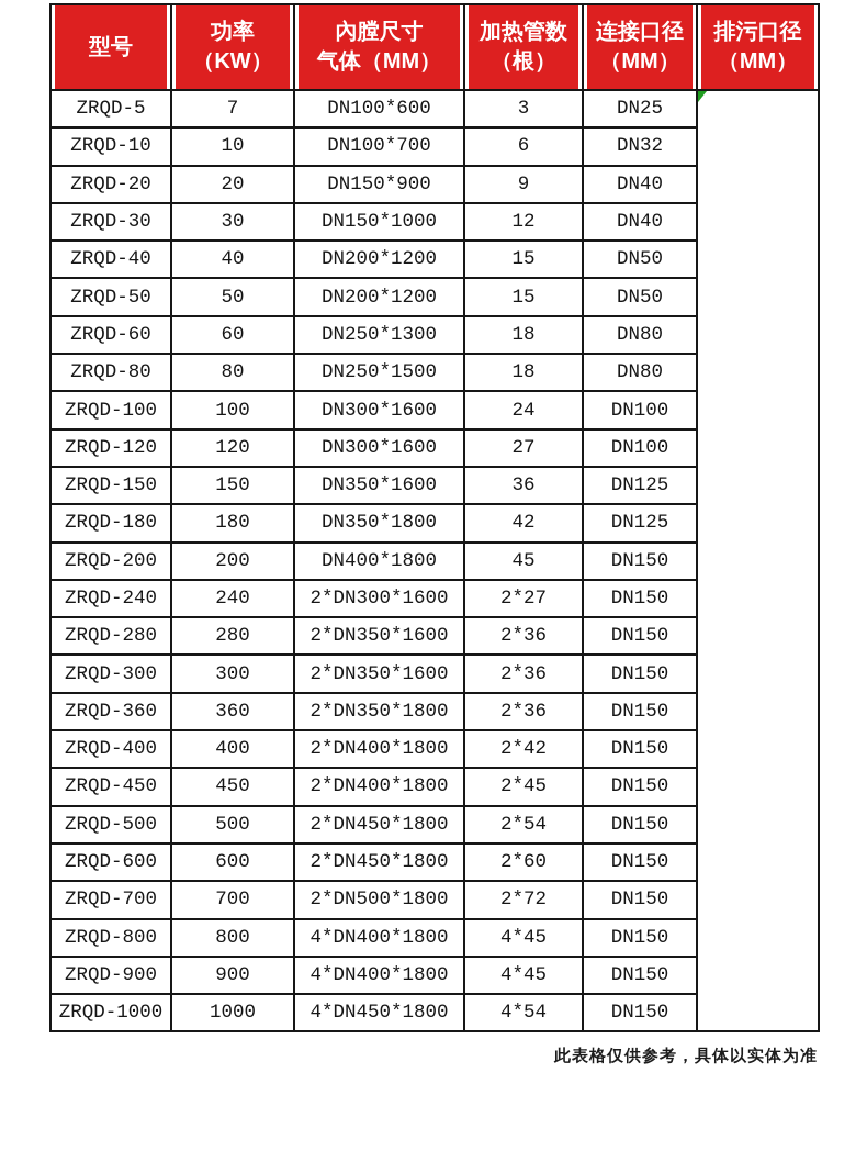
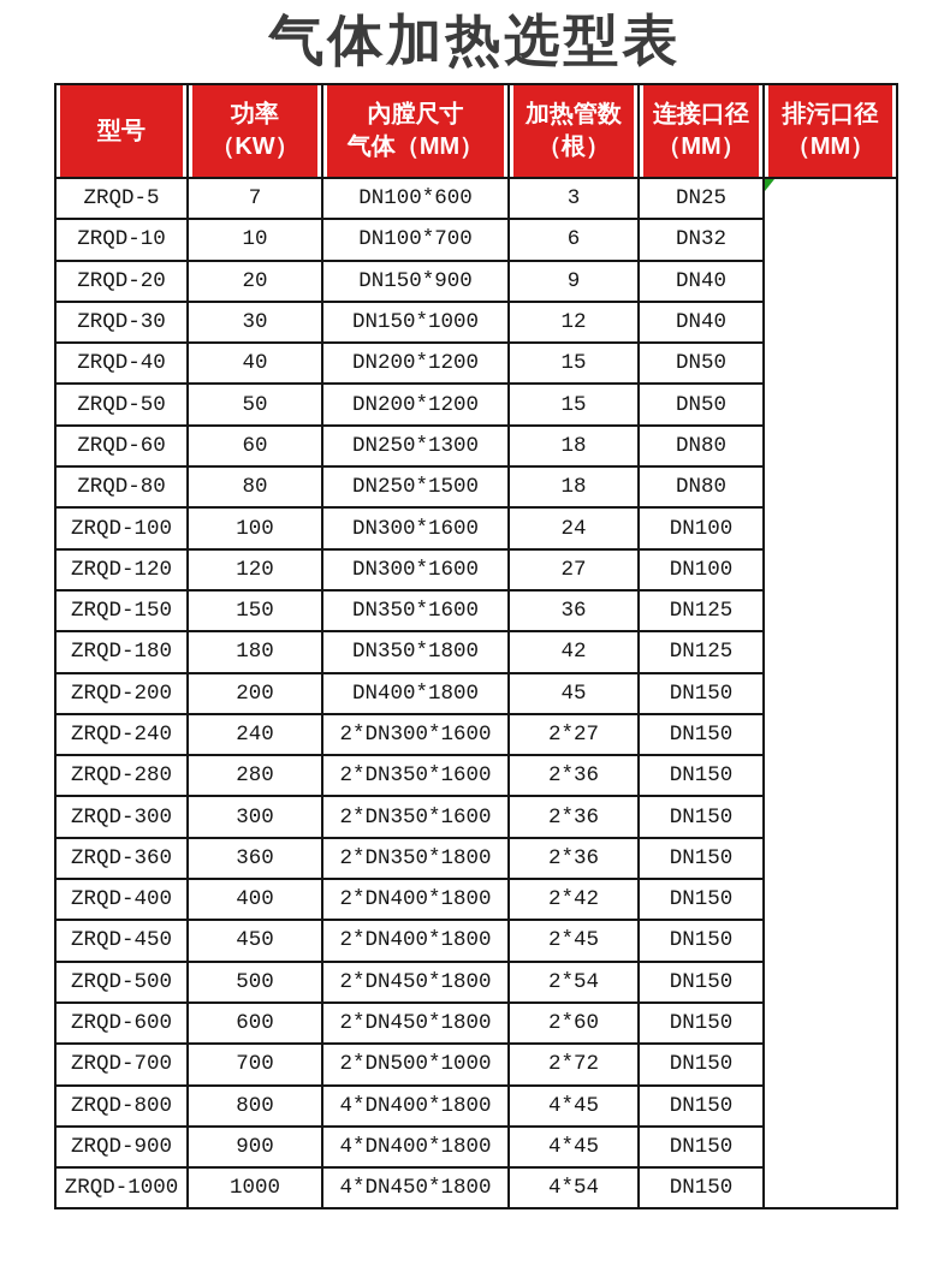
+ 气体加热选型表
  型号	功率（KW）	內膛尺寸气体（MM）	加热管数（根）	连接口径（MM）	排污口径（MM）
  ZRQD-5	7	DN100*600	3	DN25
  ZRQD-10	10	DN100*700	6	DN32
  ZRQD-20	20	DN150*900	9	DN40
  ZRQD-30	30	DN150*1000	12	DN40
  ZRQD-40	40	DN200*1200	15	DN50
  ZRQD-50	50	DN200*1200	15	DN50
  ZRQD-60	60	DN250*1300	18	DN80
  ZRQD-80	80	DN250*1500	18	DN80
  ZRQD-100	100	DN300*1600	24	DN100
  ZRQD-120	120	DN300*1600	27	DN100
  ZRQD-150	150	DN350*1600	36	DN125
  ZRQD-180	180	DN350*1800	42	DN125
  ZRQD-200	200	DN400*1800	45	DN150
  ZRQD-240	240	2*DN300*1600	2*27	DN150
  ZRQD-280	280	2*DN350*1600	2*36	DN150
  ZRQD-300	300	2*DN350*1600	2*36	DN150
  ZRQD-360	360	2*DN350*1800	2*36	DN150
  ZRQD-400	400	2*DN400*1800	2*42	DN150
  ZRQD-450	450	2*DN400*1800	2*45	DN150
  ZRQD-500	500	2*DN450*1800	2*54	DN150
  ZRQD-600	600	2*DN450*1800	2*60	DN150
- ZRQD-700	700	2*DN500*1800	2*72	DN150
+ ZRQD-700	700	2*DN500*1000	2*72	DN150
  ZRQD-800	800	4*DN400*1800	4*45	DN150
  ZRQD-900	900	4*DN400*1800	4*45	DN150
  ZRQD-1000	1000	4*DN450*1800	4*54	DN150
- 此表格仅供参考，具体以实体为准
